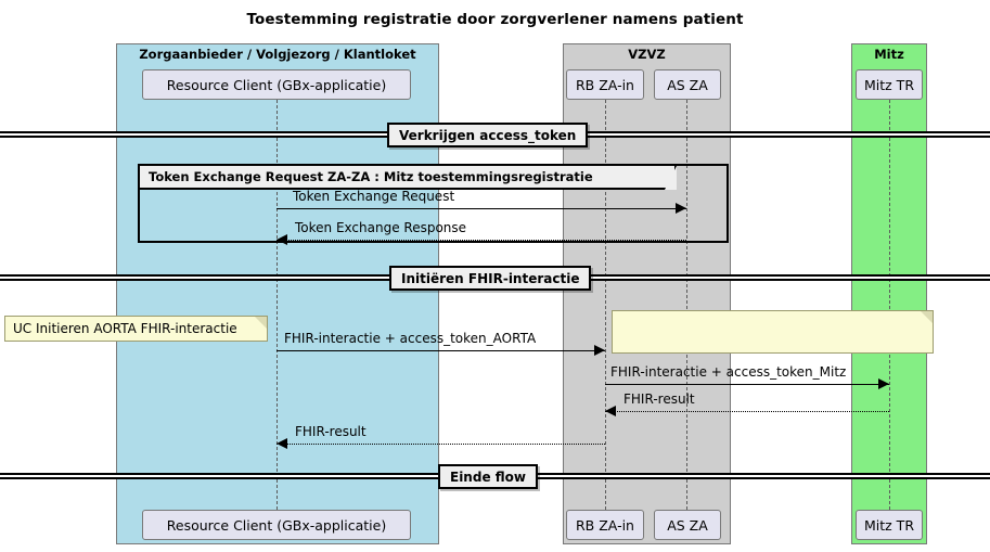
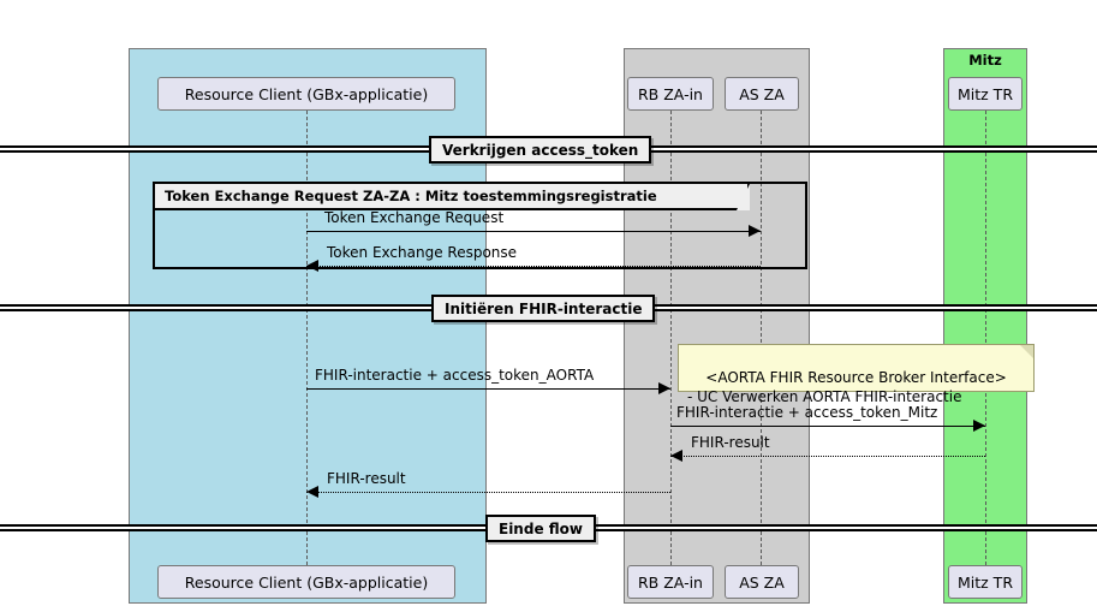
- Toestemming registratie door zorgverlener namens patient
- Zorgaanbieder / Volgjezorg / Klantloket
- VZVZ
  Mitz
  Resource Client (GBx-applicatie)
  RB ZA-in
  AS ZA
  Mitz TR
  Verkrijgen access_token
  Token Exchange Request ZA-ZA : Mitz toestemmingsregistratie
  Token Exchange Request
  Token Exchange Response
  Initiëren FHIR-interactie
- UC Initieren AORTA FHIR-interactie
  FHIR-interactie + access_token_AORTA
+ <AORTA FHIR Resource Broker Interface>
+ - UC Verwerken AORTA FHIR-interactie
  FHIR-interactie + access_token_Mitz
  FHIR-result
  FHIR-result
  Einde flow
  Resource Client (GBx-applicatie)
  RB ZA-in
  AS ZA
  Mitz TR
